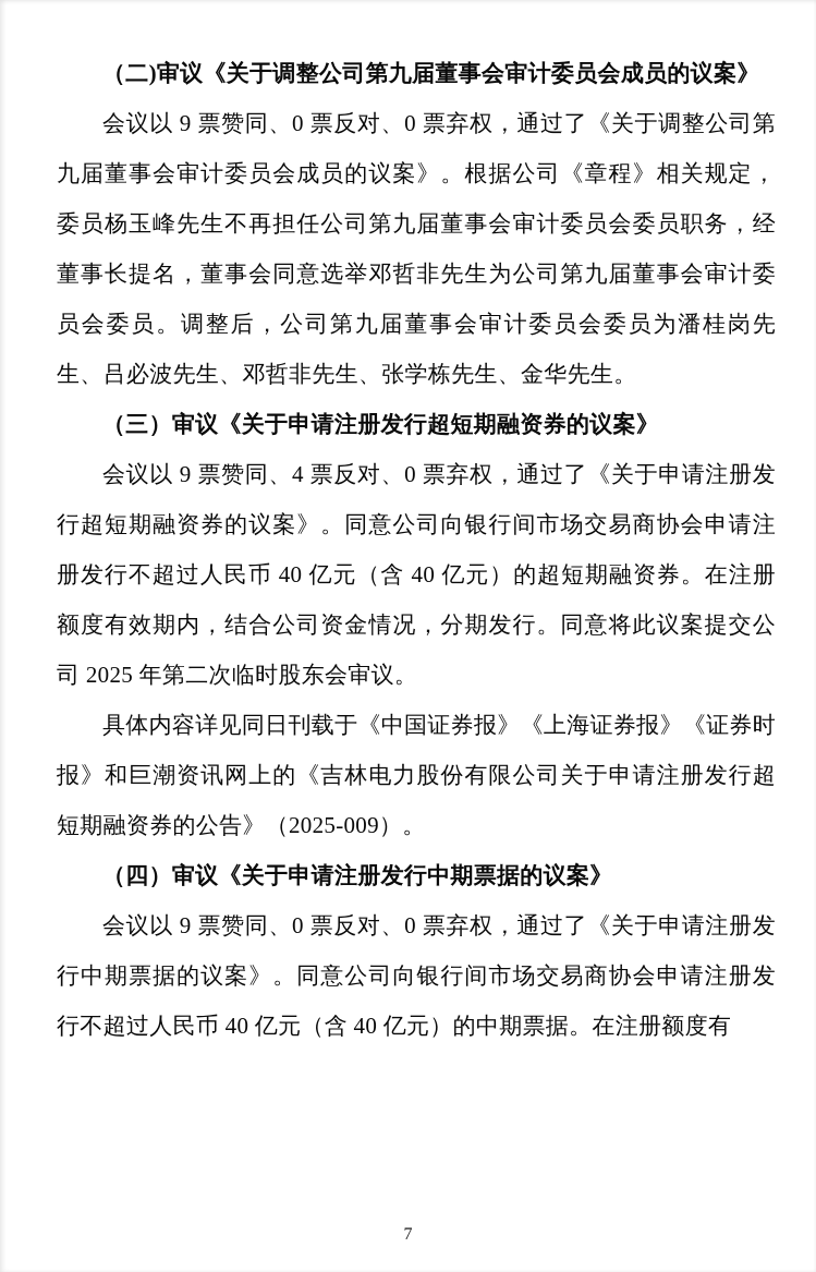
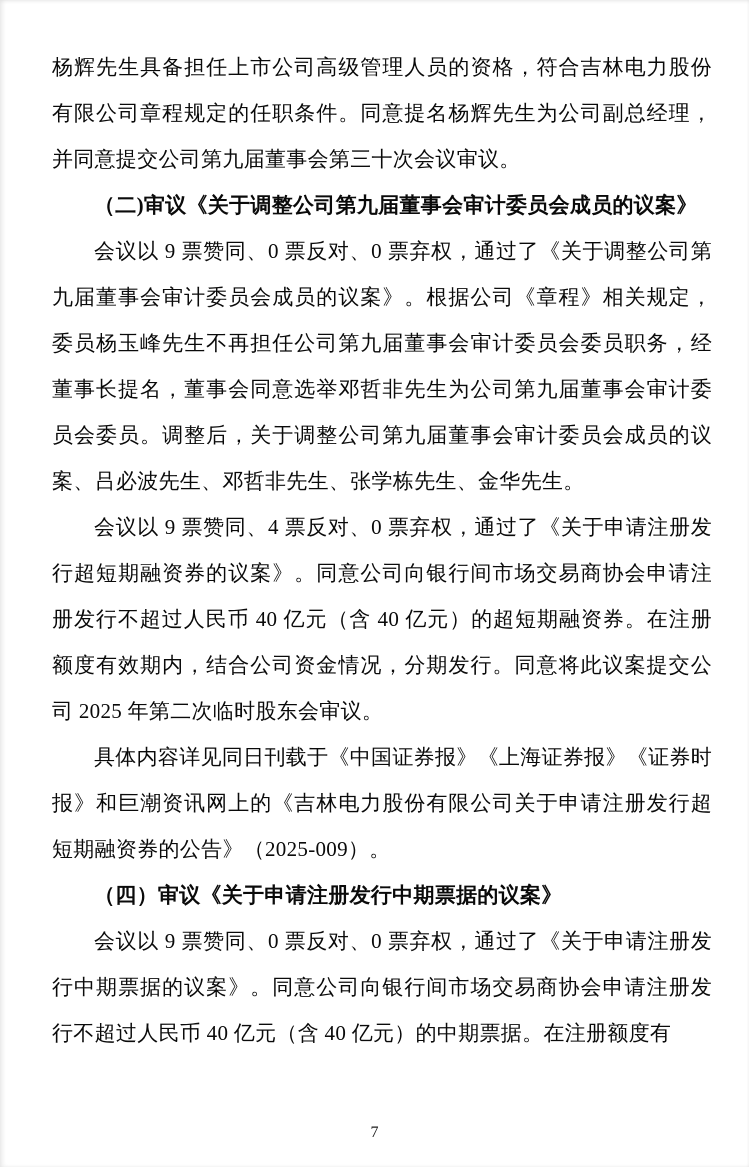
+ 杨辉先生具备担任上市公司高级管理人员的资格，符合吉林电力股份有限公司章程规定的任职条件。同意提名杨辉先生为公司副总经理，并同意提交公司第九届董事会第三十次会议审议。
  （二)审议《关于调整公司第九届董事会审计委员会成员的议案》
- 会议以 9 票赞同、0 票反对、0 票弃权，通过了《关于调整公司第九届董事会审计委员会成员的议案》。根据公司《章程》相关规定，委员杨玉峰先生不再担任公司第九届董事会审计委员会委员职务，经董事长提名，董事会同意选举邓哲非先生为公司第九届董事会审计委员会委员。调整后，公司第九届董事会审计委员会委员为潘桂岗先生、吕必波先生、邓哲非先生、张学栋先生、金华先生。
+ 会议以 9 票赞同、0 票反对、0 票弃权，通过了《关于调整公司第九届董事会审计委员会成员的议案》。根据公司《章程》相关规定，委员杨玉峰先生不再担任公司第九届董事会审计委员会委员职务，经董事长提名，董事会同意选举邓哲非先生为公司第九届董事会审计委员会委员。调整后，关于调整公司第九届董事会审计委员会成员的议案、吕必波先生、邓哲非先生、张学栋先生、金华先生。
- （三）审议《关于申请注册发行超短期融资券的议案》
  会议以 9 票赞同、4 票反对、0 票弃权，通过了《关于申请注册发行超短期融资券的议案》。同意公司向银行间市场交易商协会申请注册发行不超过人民币 40 亿元（含 40 亿元）的超短期融资券。在注册额度有效期内，结合公司资金情况，分期发行。同意将此议案提交公司 2025 年第二次临时股东会审议。
  具体内容详见同日刊载于《中国证券报》《上海证券报》《证券时报》和巨潮资讯网上的《吉林电力股份有限公司关于申请注册发行超短期融资券的公告》（2025-009）。
  （四）审议《关于申请注册发行中期票据的议案》
  会议以 9 票赞同、0 票反对、0 票弃权，通过了《关于申请注册发行中期票据的议案》。同意公司向银行间市场交易商协会申请注册发行不超过人民币 40 亿元（含 40 亿元）的中期票据。在注册额度有
  7
